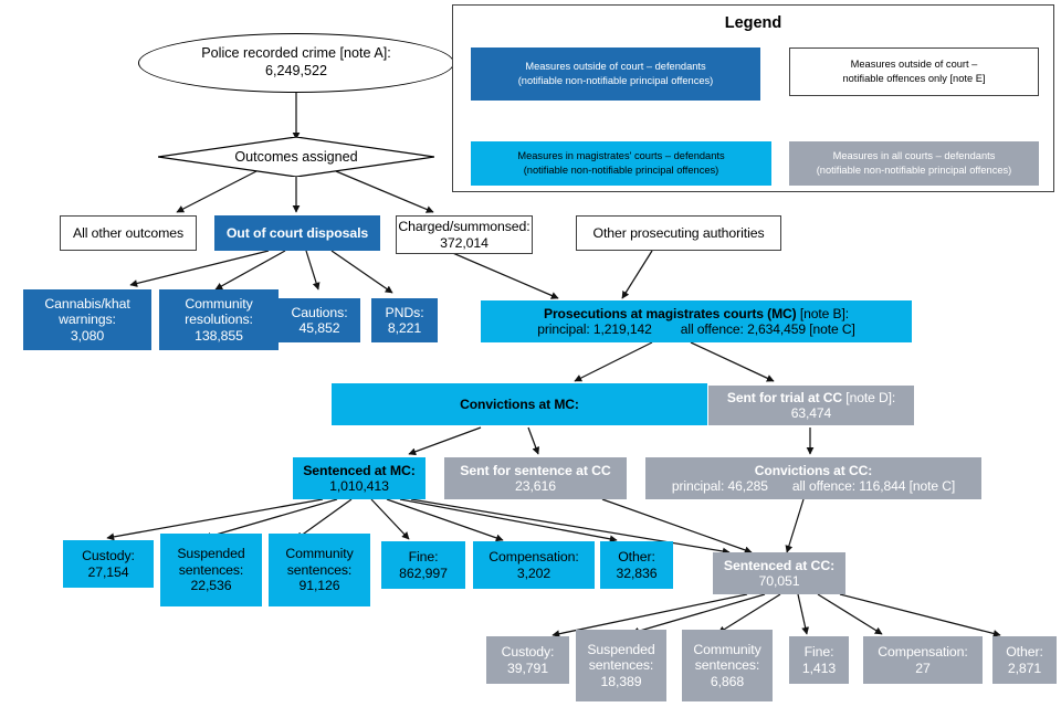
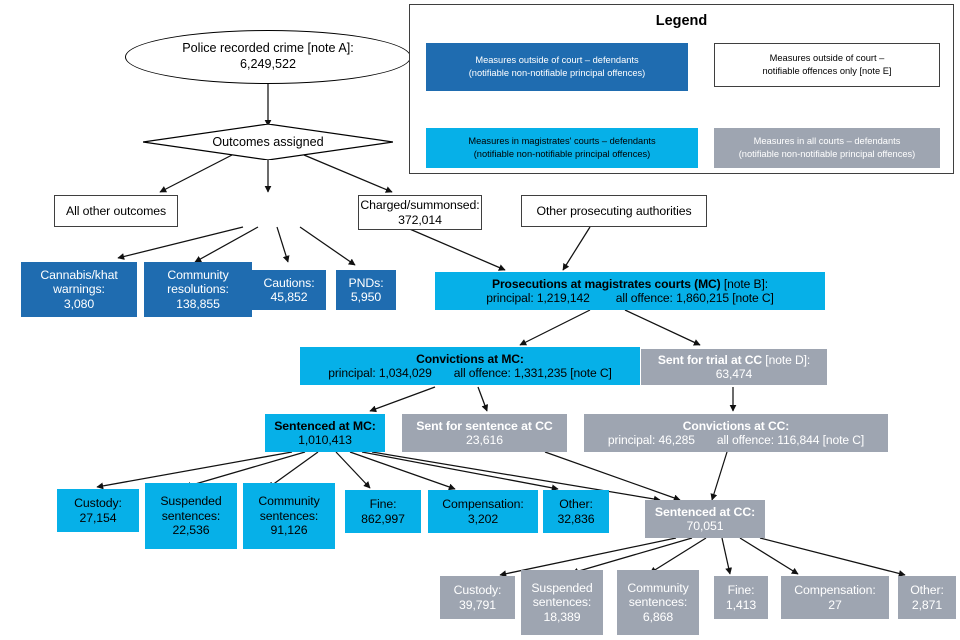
  Legend
  Measures outside of court – defendants
  (notifiable non-notifiable principal offences)
  Measures outside of court –
  notifiable offences only [note E]
  Measures in magistrates' courts – defendants
  (notifiable non-notifiable principal offences)
  Measures in all courts – defendants
  (notifiable non-notifiable principal offences)
  Police recorded crime [note A]:
  6,249,522
  Outcomes assigned
  All other outcomes
- Out of court disposals
  Charged/summonsed:
  372,014
  Other prosecuting authorities
  Cannabis/khat
  warnings:
  3,080
  Community
  resolutions:
  138,855
  Cautions:
  45,852
  PNDs:
- 8,221
+ 5,950
  Prosecutions at magistrates courts (MC) [note B]:
- principal: 1,219,142 all offence: 2,634,459 [note C]
+ principal: 1,219,142 all offence: 1,860,215 [note C]
  Convictions at MC:
+ principal: 1,034,029 all offence: 1,331,235 [note C]
  Sent for trial at CC [note D]:
  63,474
  Sentenced at MC:
  1,010,413
  Sent for sentence at CC
  23,616
  Convictions at CC:
  principal: 46,285 all offence: 116,844 [note C]
  Sentenced at CC:
  70,051
  Custody:
  27,154
  Suspended
  sentences:
  22,536
  Community
  sentences:
  91,126
  Fine:
  862,997
  Compensation:
  3,202
  Other:
  32,836
  Custody:
  39,791
  Suspended
  sentences:
  18,389
  Community
  sentences:
  6,868
  Fine:
  1,413
  Compensation:
  27
  Other:
  2,871
